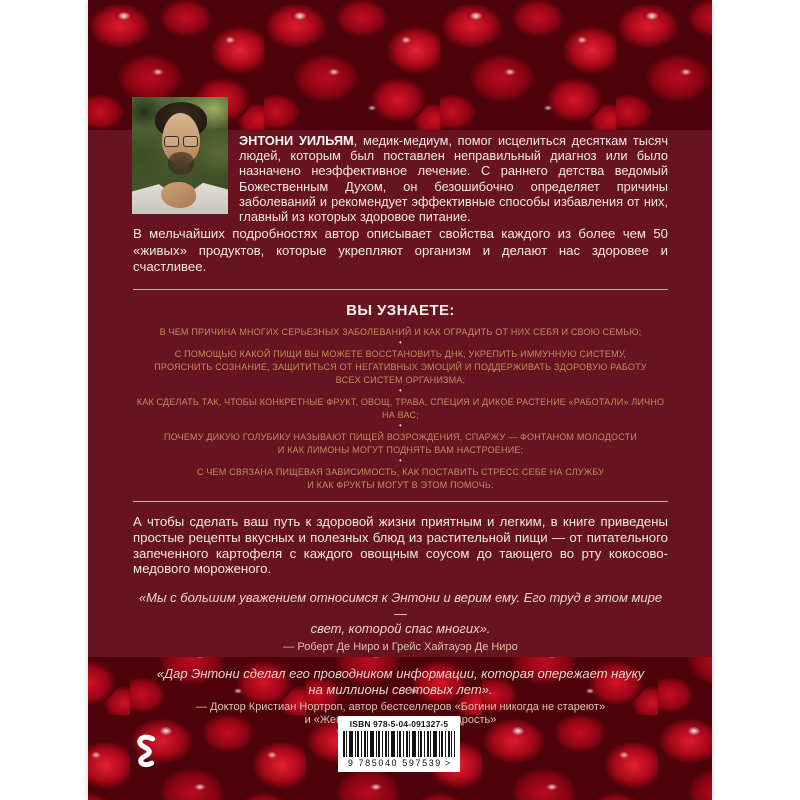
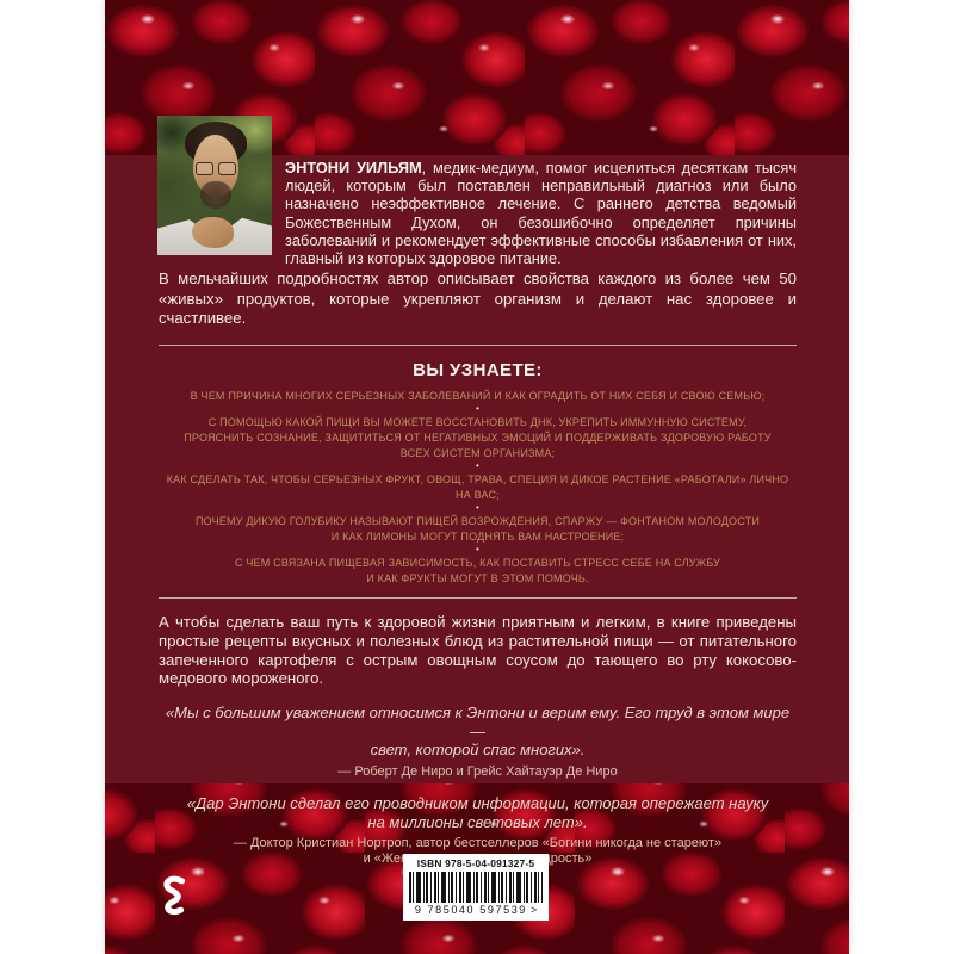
  ЭНТОНИ УИЛЬЯМ, медик-медиум, помог исцелиться десяткам тысяч людей, которым был поставлен неправильный диагноз или было назначено неэффективное лечение. С раннего детства ведомый Божественным Духом, он безошибочно определяет причины заболеваний и рекомендует эффективные способы избавления от них, главный из которых здоровое питание.
  В мельчайших подробностях автор описывает свойства каждого из более чем 50 «живых» продуктов, которые укрепляют организм и делают нас здоровее и счастливее.
  ВЫ УЗНАЕТЕ:
  В ЧЕМ ПРИЧИНА МНОГИХ СЕРЬЕЗНЫХ ЗАБОЛЕВАНИЙ И КАК ОГРАДИТЬ ОТ НИХ СЕБЯ И СВОЮ СЕМЬЮ;
  •
  С ПОМОЩЬЮ КАКОЙ ПИЩИ ВЫ МОЖЕТЕ ВОССТАНОВИТЬ ДНК, УКРЕПИТЬ ИММУННУЮ СИСТЕМУ,
  ПРОЯСНИТЬ СОЗНАНИЕ, ЗАЩИТИТЬСЯ ОТ НЕГАТИВНЫХ ЭМОЦИЙ И ПОДДЕРЖИВАТЬ ЗДОРОВУЮ РАБОТУ
  ВСЕХ СИСТЕМ ОРГАНИЗМА;
  •
- КАК СДЕЛАТЬ ТАК, ЧТОБЫ КОНКРЕТНЫЕ ФРУКТ, ОВОЩ, ТРАВА, СПЕЦИЯ И ДИКОЕ РАСТЕНИЕ «РАБОТАЛИ» ЛИЧНО НА ВАС;
+ КАК СДЕЛАТЬ ТАК, ЧТОБЫ СЕРЬЕЗНЫХ ФРУКТ, ОВОЩ, ТРАВА, СПЕЦИЯ И ДИКОЕ РАСТЕНИЕ «РАБОТАЛИ» ЛИЧНО НА ВАС;
  •
  ПОЧЕМУ ДИКУЮ ГОЛУБИКУ НАЗЫВАЮТ ПИЩЕЙ ВОЗРОЖДЕНИЯ, СПАРЖУ — ФОНТАНОМ МОЛОДОСТИ
  И КАК ЛИМОНЫ МОГУТ ПОДНЯТЬ ВАМ НАСТРОЕНИЕ;
  •
  С ЧЕМ СВЯЗАНА ПИЩЕВАЯ ЗАВИСИМОСТЬ, КАК ПОСТАВИТЬ СТРЕСС СЕБЕ НА СЛУЖБУ
  И КАК ФРУКТЫ МОГУТ В ЭТОМ ПОМОЧЬ.
- А чтобы сделать ваш путь к здоровой жизни приятным и легким, в книге приведены простые рецепты вкусных и полезных блюд из растительной пищи — от питательного запеченного картофеля с каждого овощным соусом до тающего во рту кокосово-медового мороженого.
+ А чтобы сделать ваш путь к здоровой жизни приятным и легким, в книге приведены простые рецепты вкусных и полезных блюд из растительной пищи — от питательного запеченного картофеля с острым овощным соусом до тающего во рту кокосово-медового мороженого.
  «Мы с большим уважением относимся к Энтони и верим ему. Его труд в этом мире —
  свет, которой спас многих».
  — Роберт Де Ниро и Грейс Хайтауэр Де Ниро
  «Дар Энтони сделал его проводником информации, которая опережает науку
  на миллионы световых лет».
  — Доктор Кристиан Нортроп, автор бестселлеров «Богини никогда не стареют»
  ISBN 978-5-04-091327-5
  9 785040 597539
  >
